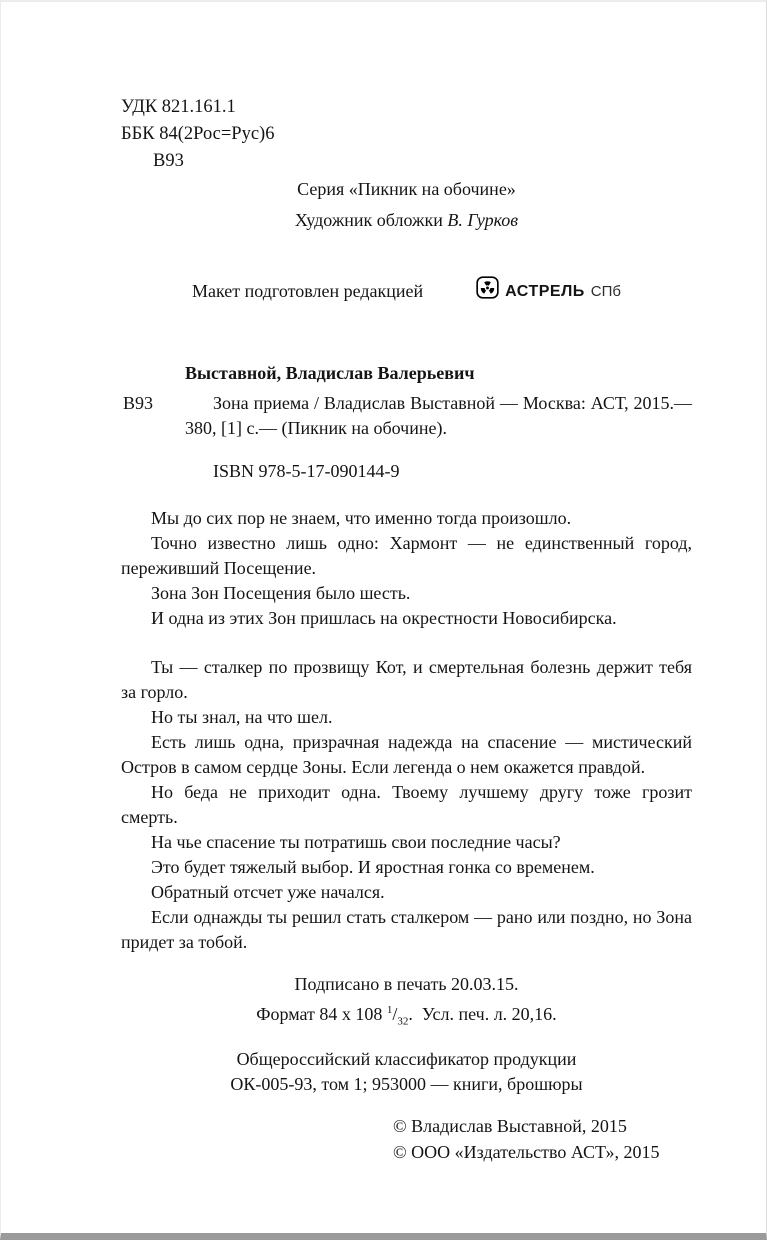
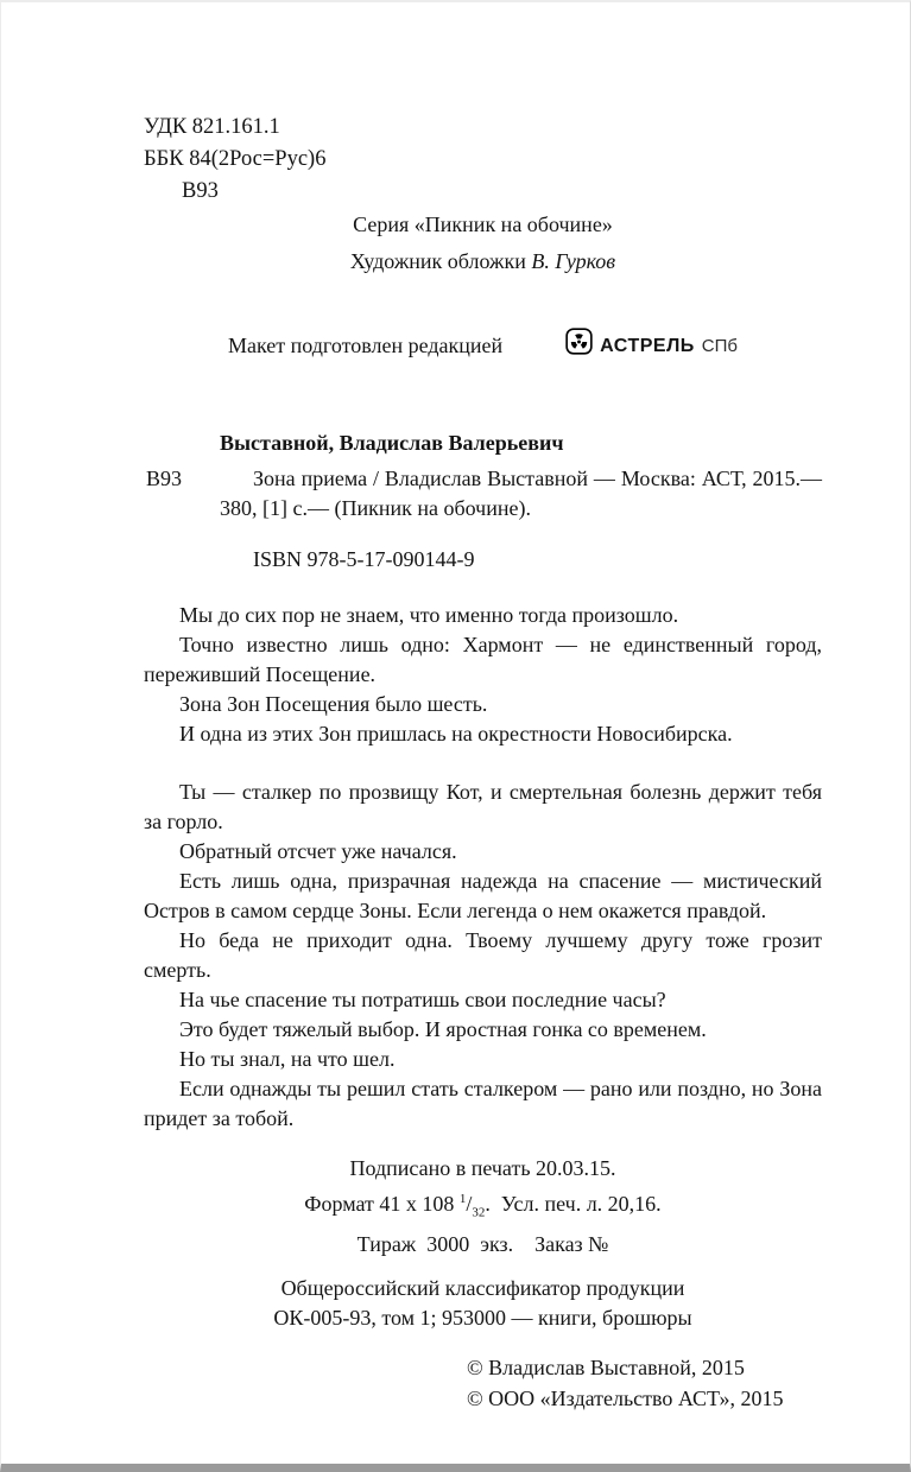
  УДК 821.161.1
  ББК 84(2Рос=Рус)6
  В93
  Серия «Пикник на обочине»
  Художник обложки В. Гурков
  Макет подготовлен редакцией
  АСТРЕЛЬ
  СПб
  Выставной, Владислав Валерьевич
  В93
  Зона приема / Владислав Выставной — Москва: АСТ, 2015.— 380, [1] с.— (Пикник на обочине).
  ISBN 978-5-17-090144-9
  Мы до сих пор не знаем, что именно тогда произошло.
  Точно известно лишь одно: Хармонт — не единственный город, переживший Посещение.
  Зона Зон Посещения было шесть.
  И одна из этих Зон пришлась на окрестности Новосибирска.
  Ты — сталкер по прозвищу Кот, и смертельная болезнь держит тебя за горло.
- Но ты знал, на что шел.
+ Обратный отсчет уже начался.
  Есть лишь одна, призрачная надежда на спасение — мистический Остров в самом сердце Зоны. Если легенда о нем окажется правдой.
  Но беда не приходит одна. Твоему лучшему другу тоже грозит смерть.
  На чье спасение ты потратишь свои последние часы?
  Это будет тяжелый выбор. И яростная гонка со временем.
- Обратный отсчет уже начался.
+ Но ты знал, на что шел.
  Если однажды ты решил стать сталкером — рано или поздно, но Зона придет за тобой.
  Подписано в печать 20.03.15.
- Формат 84 х 108 1/32. Усл. печ. л. 20,16.
+ Формат 41 х 108 1/32. Усл. печ. л. 20,16.
+ Тираж 3000 экз. Заказ №
  Общероссийский классификатор продукции
  ОК-005-93, том 1; 953000 — книги, брошюры
  © Владислав Выставной, 2015
  © ООО «Издательство АСТ», 2015
